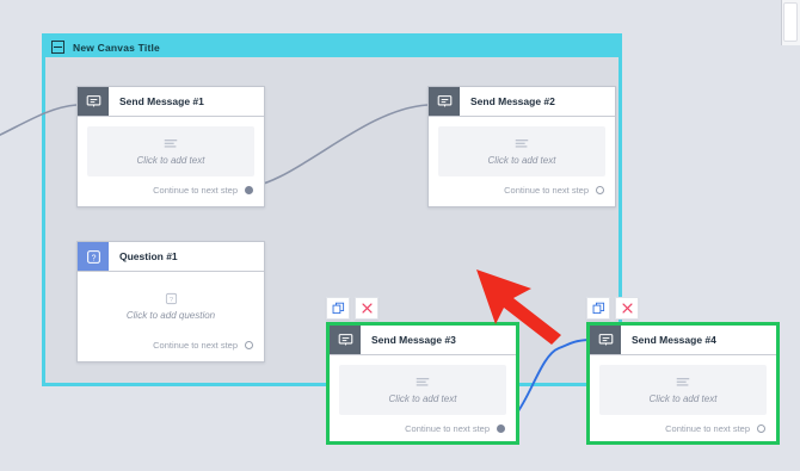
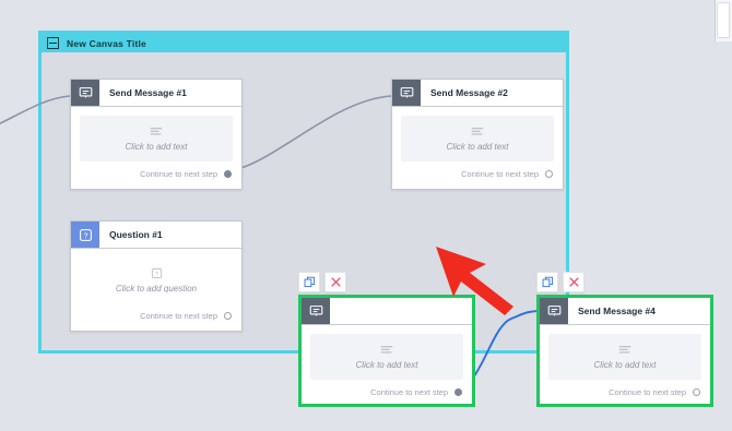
  New Canvas Title
  Send Message #1
  Click to add text
  Continue to next step
  Send Message #2
  Click to add text
  Continue to next step
  Question #1
  Click to add question
  Continue to next step
- Send Message #3
  Click to add text
  Continue to next step
  Send Message #4
  Click to add text
  Continue to next step
